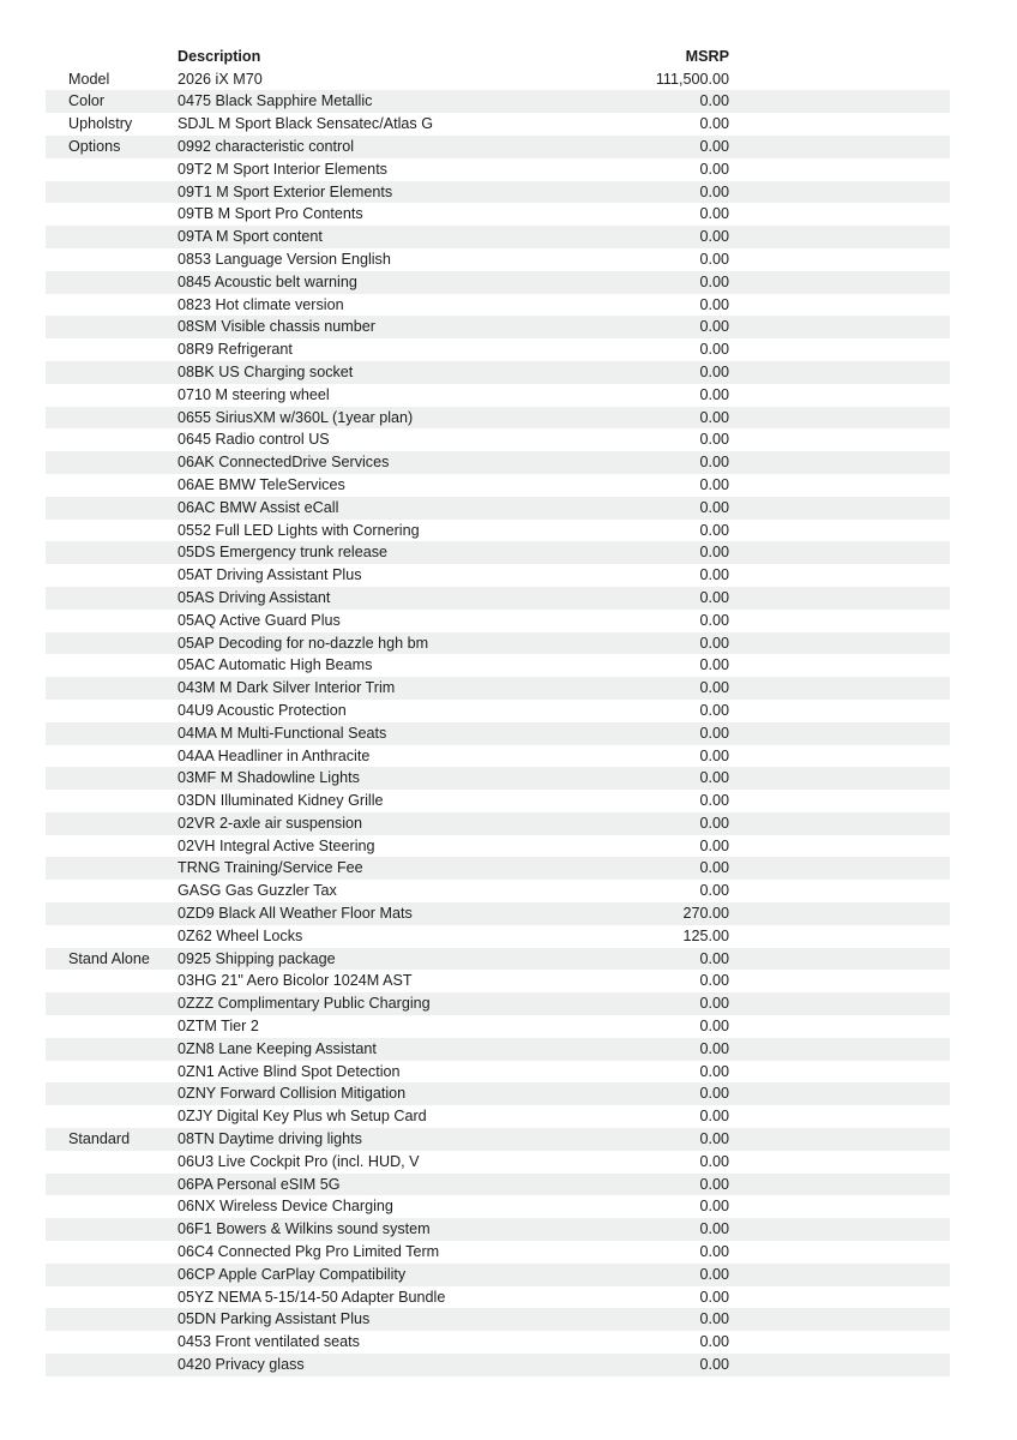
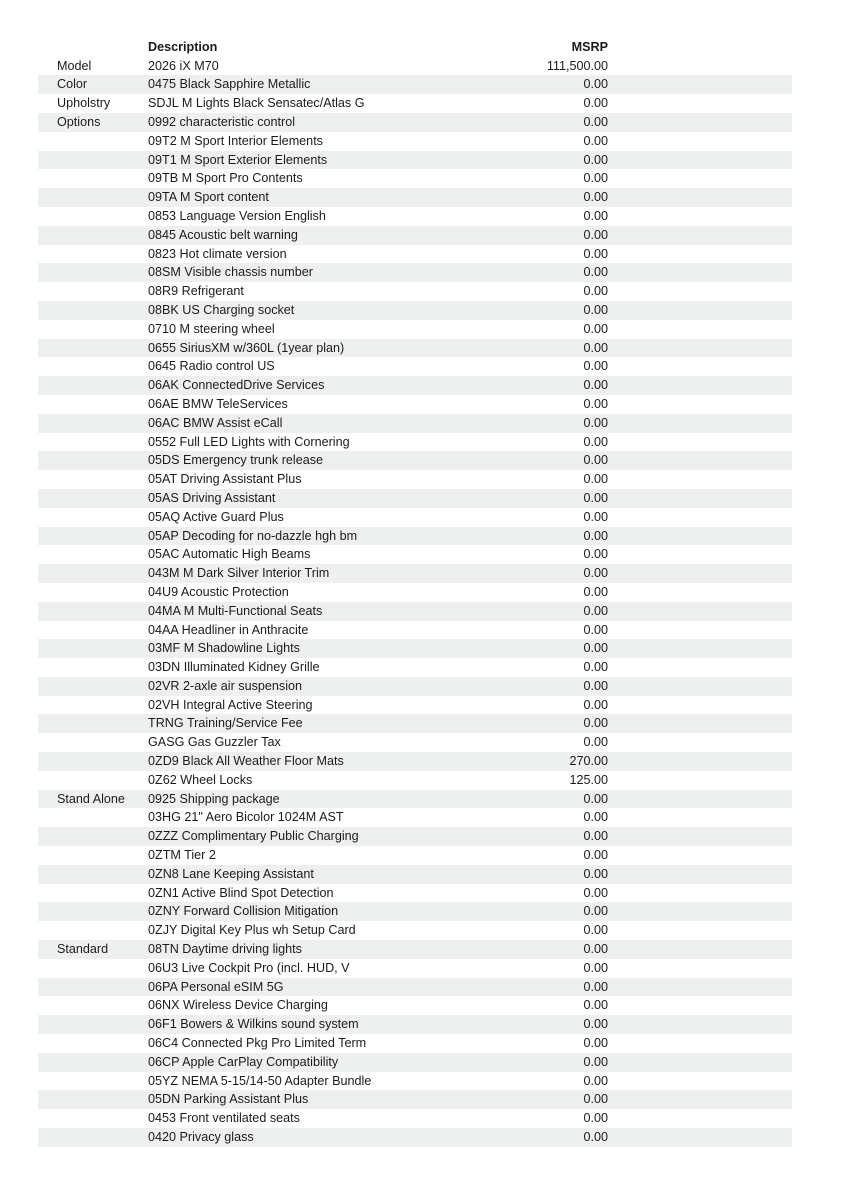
  Description
  MSRP
  Model
  2026 iX M70
  111,500.00
  Color
  0475 Black Sapphire Metallic
  0.00
  Upholstry
- SDJL M Sport Black Sensatec/Atlas G
+ SDJL M Lights Black Sensatec/Atlas G
  0.00
  Options
  0992 characteristic control
  0.00
  09T2 M Sport Interior Elements
  0.00
  09T1 M Sport Exterior Elements
  0.00
  09TB M Sport Pro Contents
  0.00
  09TA M Sport content
  0.00
  0853 Language Version English
  0.00
  0845 Acoustic belt warning
  0.00
  0823 Hot climate version
  0.00
  08SM Visible chassis number
  0.00
  08R9 Refrigerant
  0.00
  08BK US Charging socket
  0.00
  0710 M steering wheel
  0.00
  0655 SiriusXM w/360L (1year plan)
  0.00
  0645 Radio control US
  0.00
  06AK ConnectedDrive Services
  0.00
  06AE BMW TeleServices
  0.00
  06AC BMW Assist eCall
  0.00
  0552 Full LED Lights with Cornering
  0.00
  05DS Emergency trunk release
  0.00
  05AT Driving Assistant Plus
  0.00
  05AS Driving Assistant
  0.00
  05AQ Active Guard Plus
  0.00
  05AP Decoding for no-dazzle hgh bm
  0.00
  05AC Automatic High Beams
  0.00
  043M M Dark Silver Interior Trim
  0.00
  04U9 Acoustic Protection
  0.00
  04MA M Multi-Functional Seats
  0.00
  04AA Headliner in Anthracite
  0.00
  03MF M Shadowline Lights
  0.00
  03DN Illuminated Kidney Grille
  0.00
  02VR 2-axle air suspension
  0.00
  02VH Integral Active Steering
  0.00
  TRNG Training/Service Fee
  0.00
  GASG Gas Guzzler Tax
  0.00
  0ZD9 Black All Weather Floor Mats
  270.00
  0Z62 Wheel Locks
  125.00
  Stand Alone
  0925 Shipping package
  0.00
  03HG 21" Aero Bicolor 1024M AST
  0.00
  0ZZZ Complimentary Public Charging
  0.00
  0ZTM Tier 2
  0.00
  0ZN8 Lane Keeping Assistant
  0.00
  0ZN1 Active Blind Spot Detection
  0.00
  0ZNY Forward Collision Mitigation
  0.00
  0ZJY Digital Key Plus wh Setup Card
  0.00
  Standard
  08TN Daytime driving lights
  0.00
  06U3 Live Cockpit Pro (incl. HUD, V
  0.00
  06PA Personal eSIM 5G
  0.00
  06NX Wireless Device Charging
  0.00
  06F1 Bowers & Wilkins sound system
  0.00
  06C4 Connected Pkg Pro Limited Term
  0.00
  06CP Apple CarPlay Compatibility
  0.00
  05YZ NEMA 5-15/14-50 Adapter Bundle
  0.00
  05DN Parking Assistant Plus
  0.00
  0453 Front ventilated seats
  0.00
  0420 Privacy glass
  0.00
